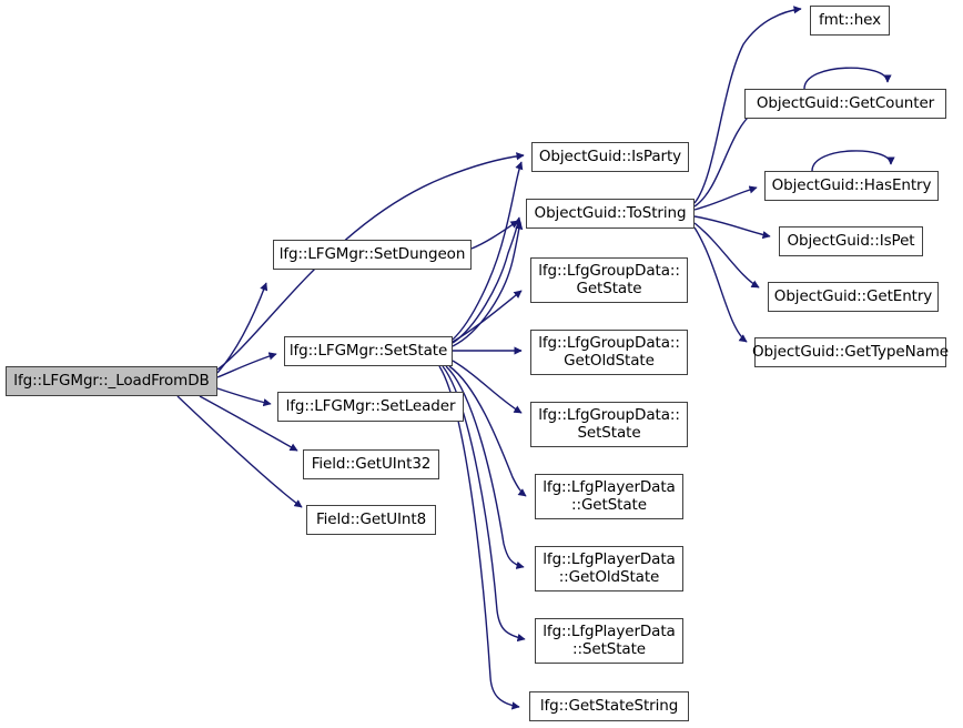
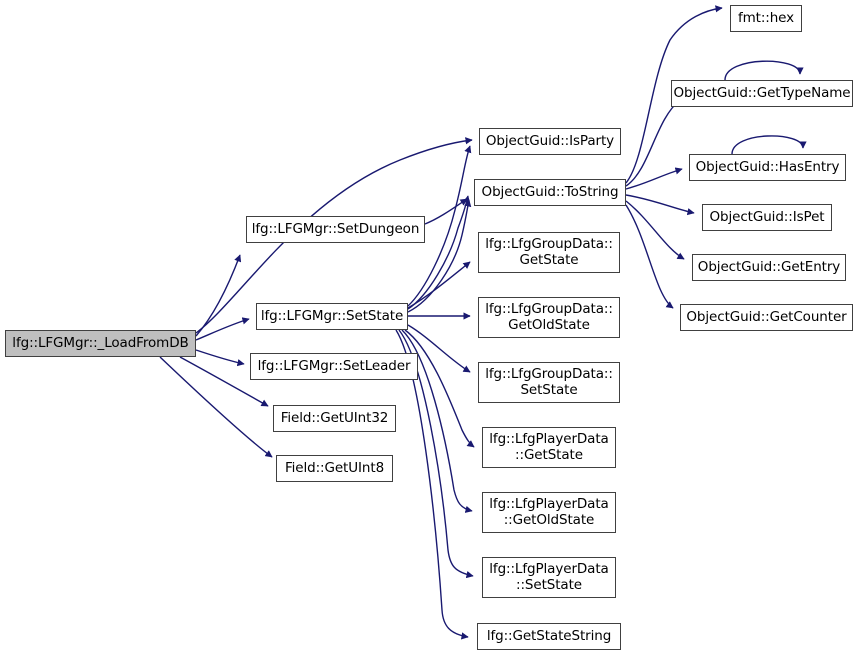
  lfg::LFGMgr::_LoadFromDB
  lfg::LFGMgr::SetDungeon
  lfg::LFGMgr::SetState
  lfg::LFGMgr::SetLeader
  Field::GetUInt32
  Field::GetUInt8
  ObjectGuid::IsParty
  ObjectGuid::ToString
  lfg::LfgGroupData::
  GetState
  lfg::LfgGroupData::
  GetOldState
  lfg::LfgGroupData::
  SetState
  lfg::LfgPlayerData
  ::GetState
  lfg::LfgPlayerData
  ::GetOldState
  lfg::LfgPlayerData
  ::SetState
  lfg::GetStateString
  fmt::hex
- ObjectGuid::GetCounter
+ ObjectGuid::GetTypeName
  ObjectGuid::HasEntry
  ObjectGuid::IsPet
  ObjectGuid::GetEntry
- ObjectGuid::GetTypeName
+ ObjectGuid::GetCounter
